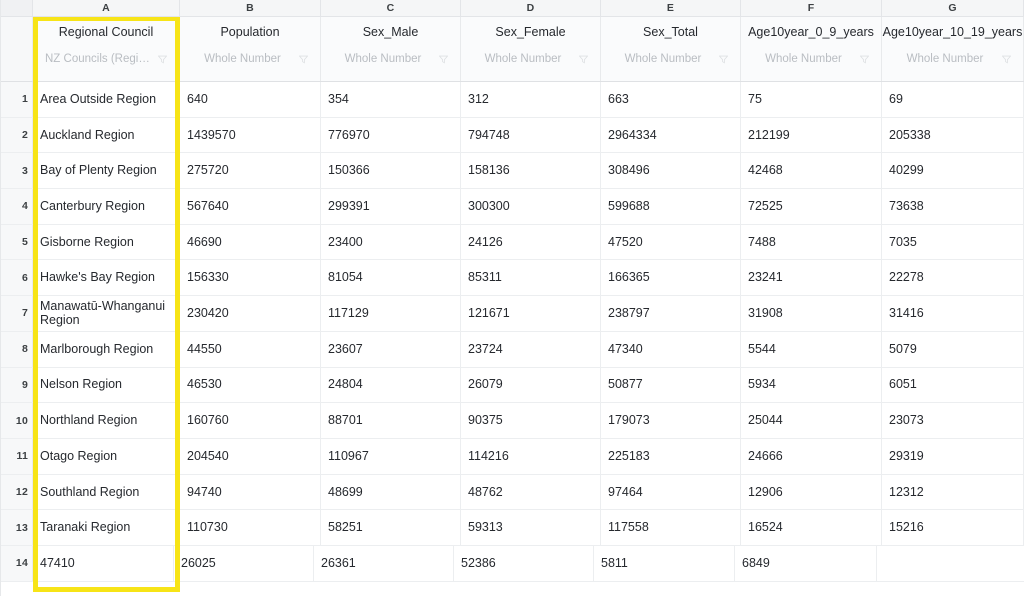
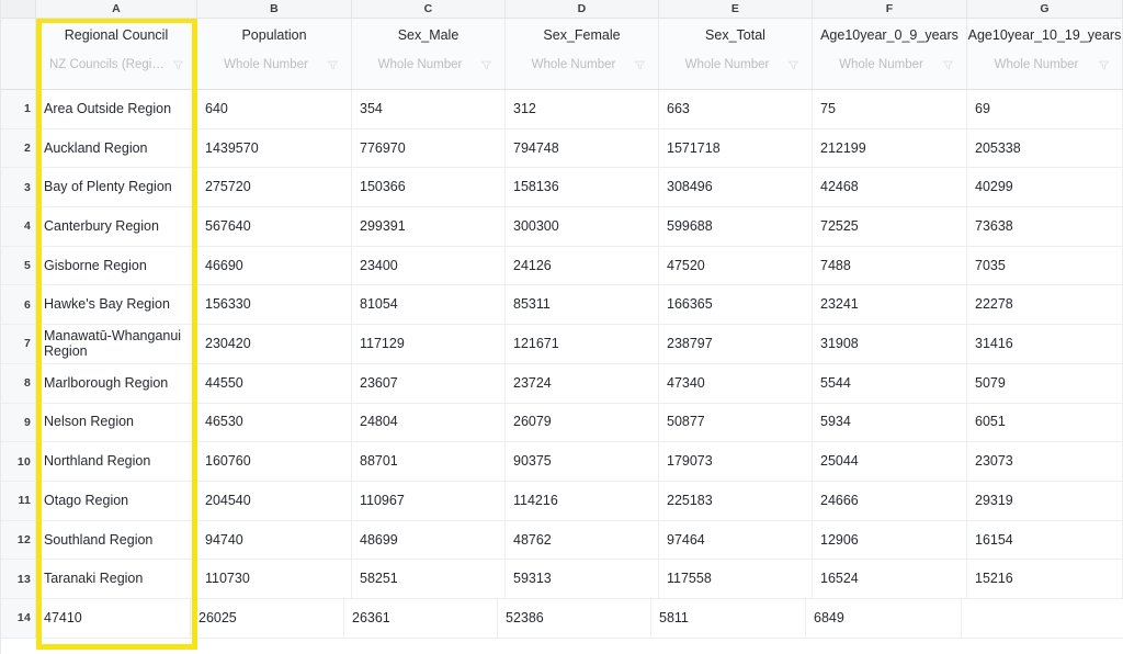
  A
  B
  C
  D
  E
  F
  G
  Regional Council
  NZ Councils (Regio..
  Population
  Whole Number
  Sex_Male
  Whole Number
  Sex_Female
  Whole Number
  Sex_Total
  Whole Number
  Age10year_0_9_years
  Whole Number
  Age10year_10_19_years
  Whole Number
  1
  Area Outside Region
  640
  354
  312
  663
  75
  69
  2
  Auckland Region
  1439570
  776970
  794748
- 2964334
+ 1571718
  212199
  205338
  3
  Bay of Plenty Region
  275720
  150366
  158136
  308496
  42468
  40299
  4
  Canterbury Region
  567640
  299391
  300300
  599688
  72525
  73638
  5
  Gisborne Region
  46690
  23400
  24126
  47520
  7488
  7035
  6
  Hawke's Bay Region
  156330
  81054
  85311
  166365
  23241
  22278
  7
  Manawatū-Whanganui Region
  230420
  117129
  121671
  238797
  31908
  31416
  8
  Marlborough Region
  44550
  23607
  23724
  47340
  5544
  5079
  9
  Nelson Region
  46530
  24804
  26079
  50877
  5934
  6051
  10
  Northland Region
  160760
  88701
  90375
  179073
  25044
  23073
  11
  Otago Region
  204540
  110967
  114216
  225183
  24666
  29319
  12
  Southland Region
  94740
  48699
  48762
  97464
  12906
- 12312
+ 16154
  13
  Taranaki Region
  110730
  58251
  59313
  117558
  16524
  15216
  14
  47410
  26025
  26361
  52386
  5811
  6849
